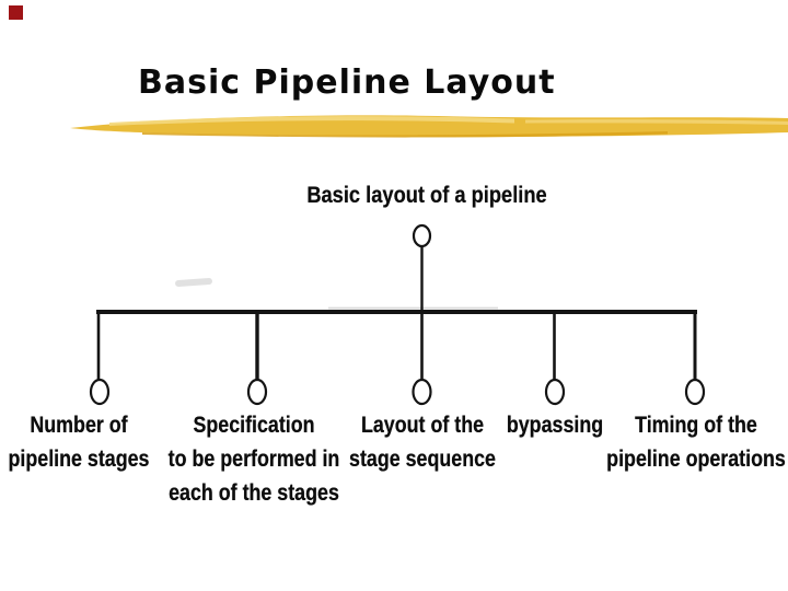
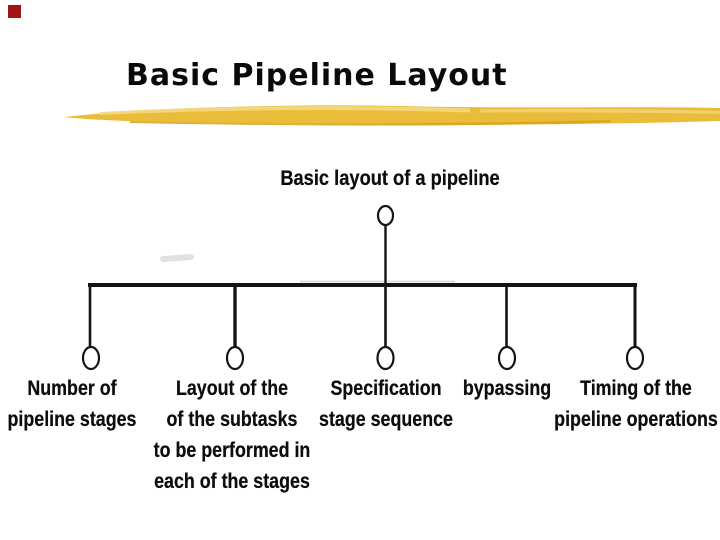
  Basic Pipeline Layout
  Basic layout of a pipeline
  Number of
  pipeline stages
- Specification
+ Layout of the
+ of the subtasks
  to be performed in
  each of the stages
- Layout of the
+ Specification
  stage sequence
  bypassing
  Timing of the
  pipeline operations
